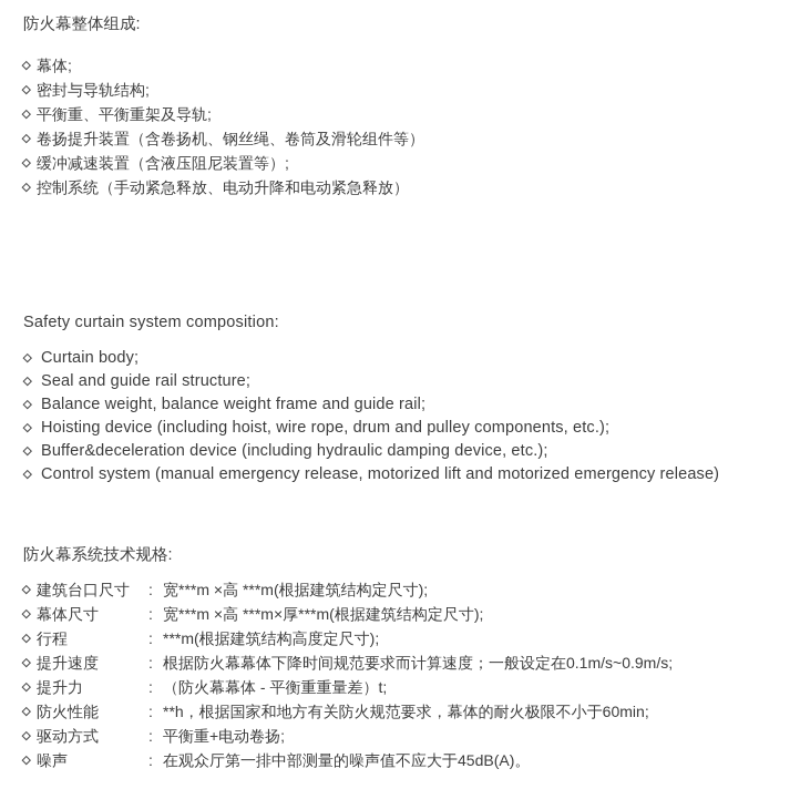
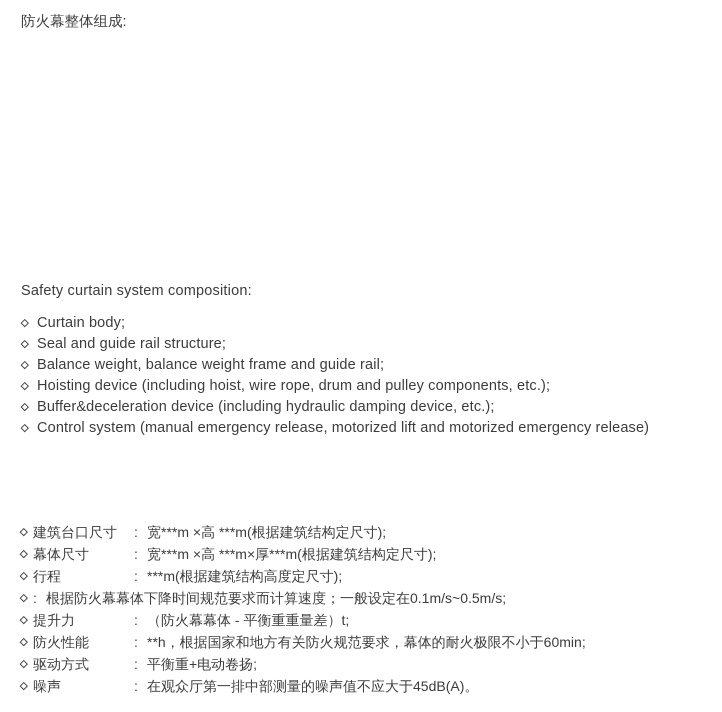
  防火幕整体组成:
- 幕体;
- 密封与导轨结构;
- 平衡重、平衡重架及导轨;
- 卷扬提升装置（含卷扬机、钢丝绳、卷筒及滑轮组件等）
- 缓冲减速装置（含液压阻尼装置等）;
- 控制系统（手动紧急释放、电动升降和电动紧急释放）
  Safety curtain system composition:
  Curtain body;
  Seal and guide rail structure;
  Balance weight, balance weight frame and guide rail;
  Hoisting device (including hoist, wire rope, drum and pulley components, etc.);
  Buffer&deceleration device (including hydraulic damping device, etc.);
  Control system (manual emergency release, motorized lift and motorized emergency release)
- 防火幕系统技术规格:
  建筑台口尺寸
  :
  宽***m ×高 ***m(根据建筑结构定尺寸);
  幕体尺寸
  :
  宽***m ×高 ***m×厚***m(根据建筑结构定尺寸);
  行程
  :
  ***m(根据建筑结构高度定尺寸);
- 提升速度
  :
- 根据防火幕幕体下降时间规范要求而计算速度；一般设定在0.1m/s~0.9m/s;
+ 根据防火幕幕体下降时间规范要求而计算速度；一般设定在0.1m/s~0.5m/s;
  提升力
  :
  （防火幕幕体 - 平衡重重量差）t;
  防火性能
  :
  **h，根据国家和地方有关防火规范要求，幕体的耐火极限不小于60min;
  驱动方式
  :
  平衡重+电动卷扬;
  噪声
  :
  在观众厅第一排中部测量的噪声值不应大于45dB(A)。
